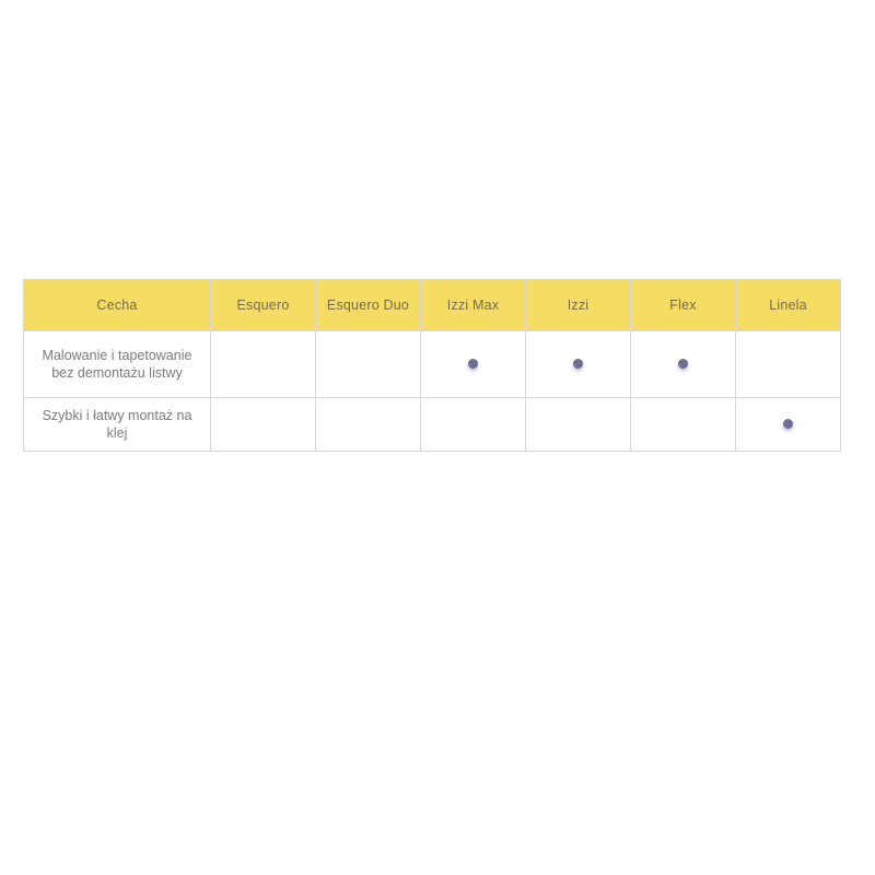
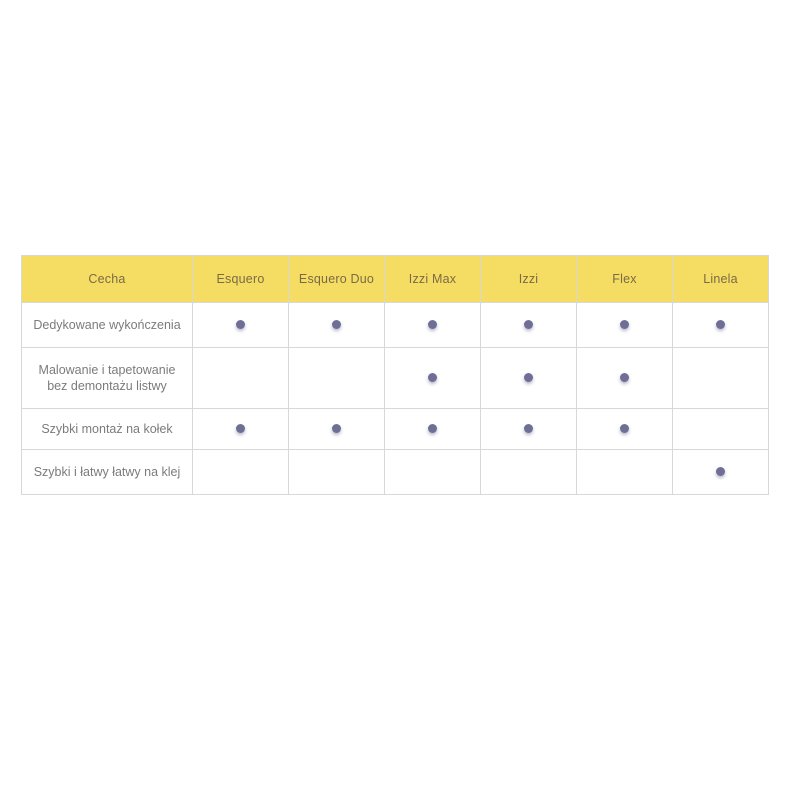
  Cecha	Esquero	Esquero Duo	Izzi Max	Izzi	Flex	Linela
+ Dedykowane wykończenia
  Malowanie i tapetowanie bez demontażu listwy
+ Szybki montaż na kołek
- Szybki i łatwy montaż na klej
+ Szybki i łatwy łatwy na klej
